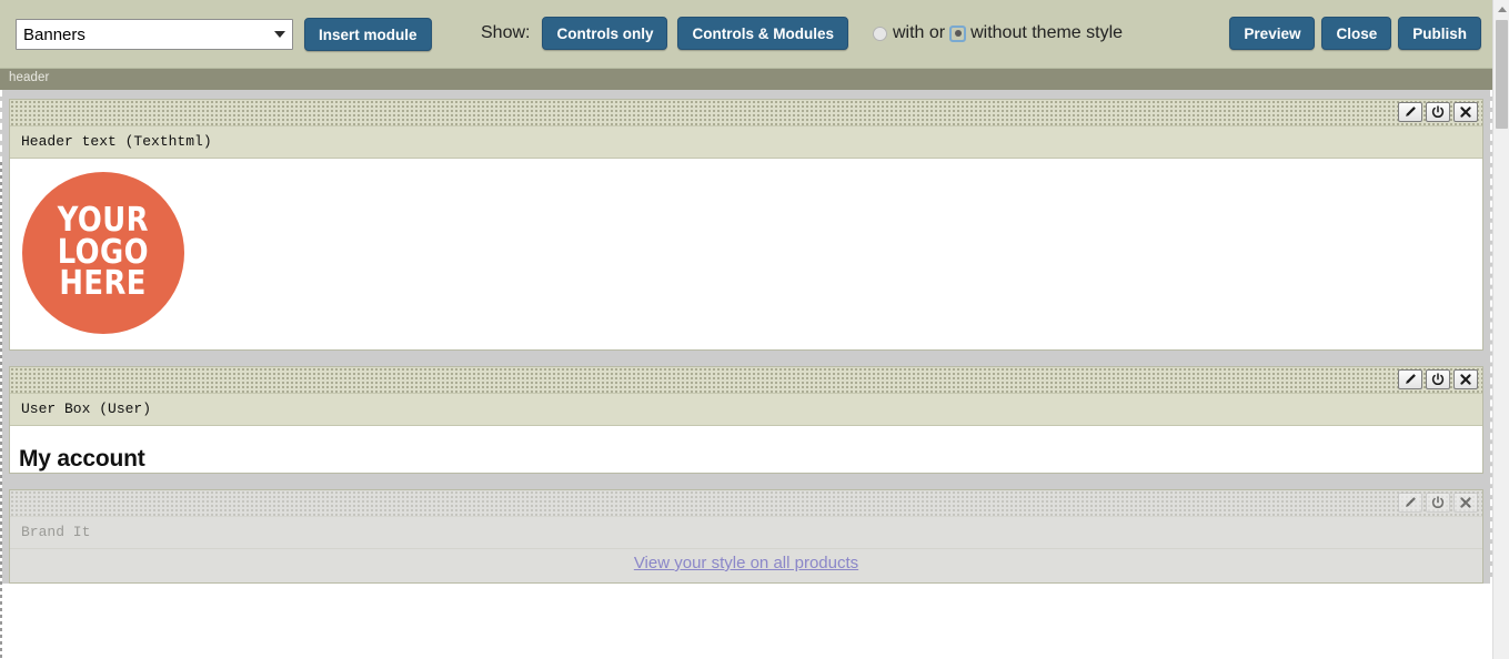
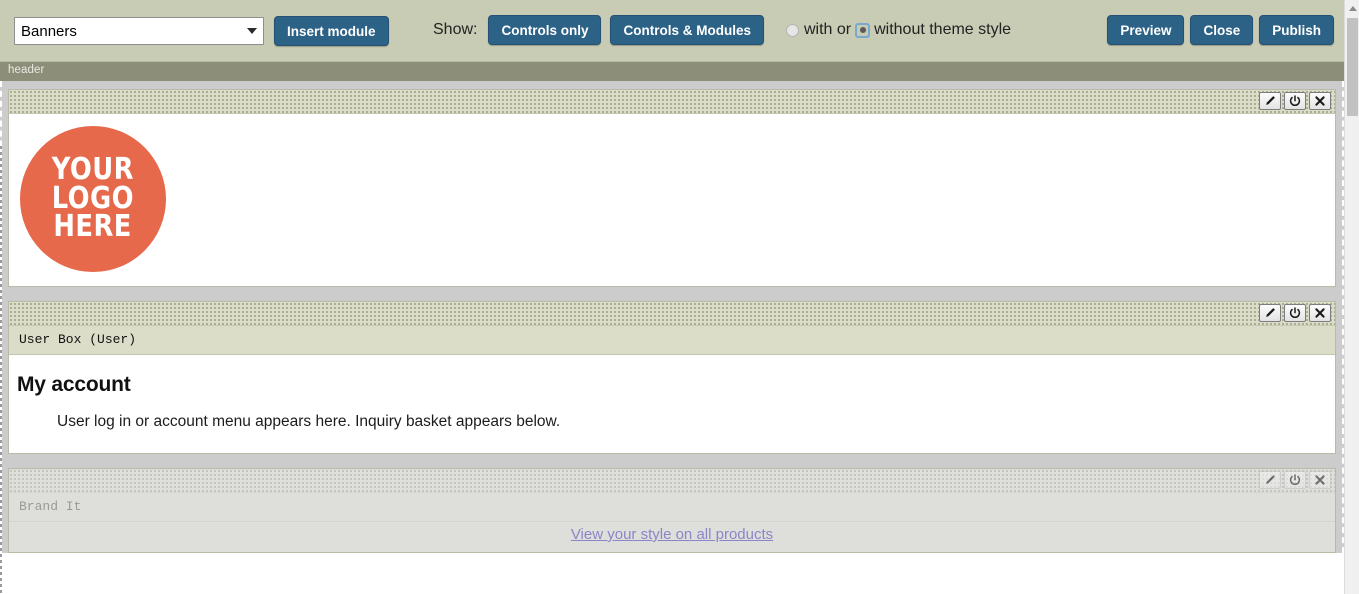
  Banners
  Insert module
  Show:
  Controls only
  Controls & Modules
  with or
  without theme style
  Preview
  Close
  Publish
  header
- Header text (Texthtml)
  YOUR
  LOGO
  HERE
  User Box (User)
  My account
+ User log in or account menu appears here. Inquiry basket appears below.
  Brand It
  View your style on all products
